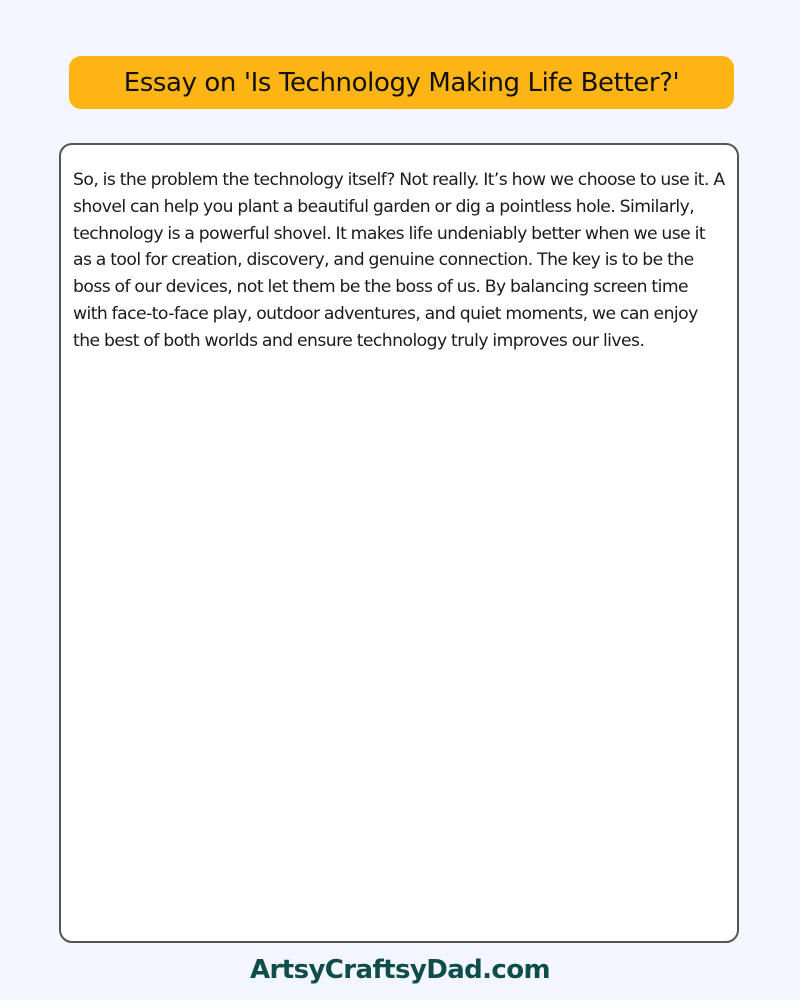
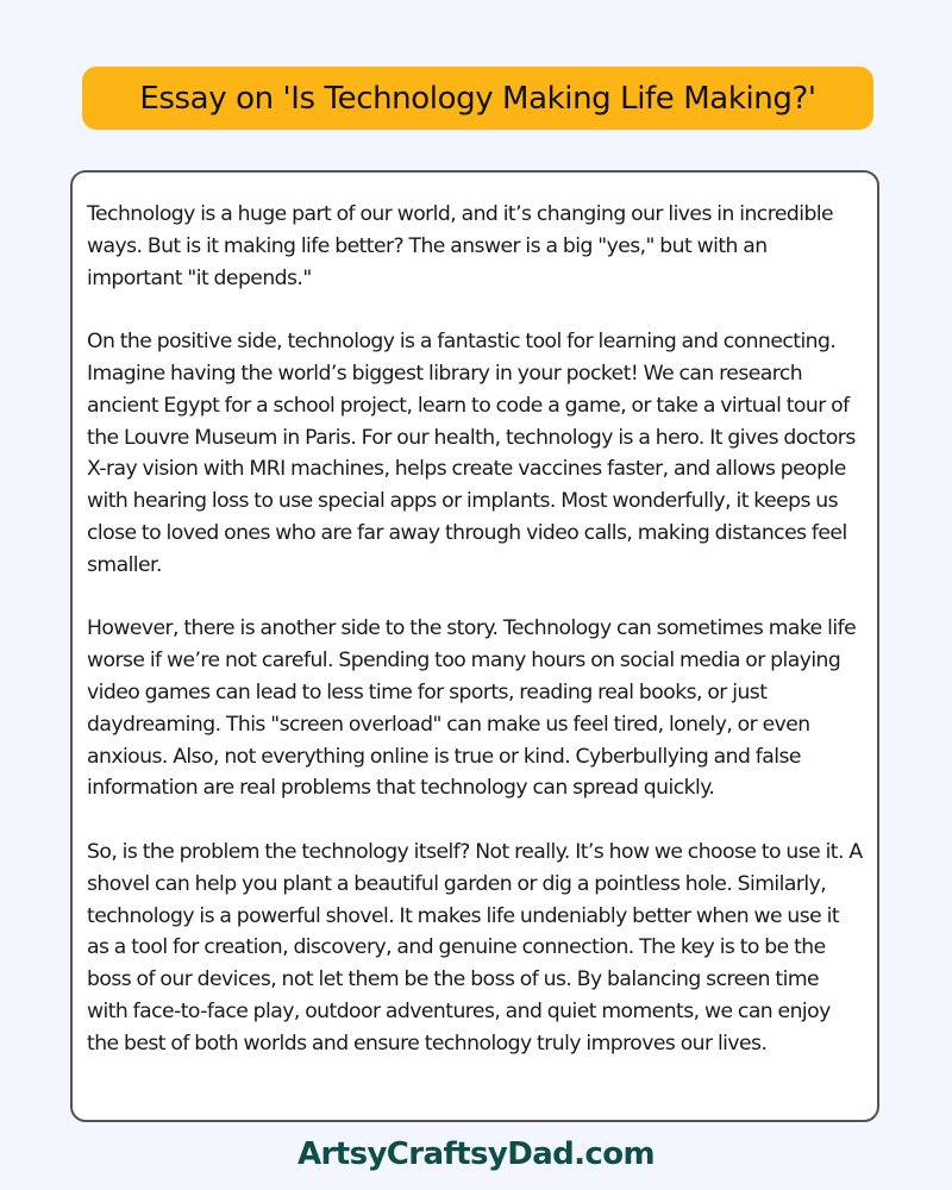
- Essay on 'Is Technology Making Life Better?'
+ Essay on 'Is Technology Making Life Making?'
+ Technology is a huge part of our world, and it’s changing our lives in incredible ways. But is it making life better? The answer is a big "yes," but with an important "it depends."
+ On the positive side, technology is a fantastic tool for learning and connecting. Imagine having the world’s biggest library in your pocket! We can research ancient Egypt for a school project, learn to code a game, or take a virtual tour of the Louvre Museum in Paris. For our health, technology is a hero. It gives doctors X-ray vision with MRI machines, helps create vaccines faster, and allows people with hearing loss to use special apps or implants. Most wonderfully, it keeps us close to loved ones who are far away through video calls, making distances feel smaller.
+ However, there is another side to the story. Technology can sometimes make life worse if we’re not careful. Spending too many hours on social media or playing video games can lead to less time for sports, reading real books, or just daydreaming. This "screen overload" can make us feel tired, lonely, or even anxious. Also, not everything online is true or kind. Cyberbullying and false information are real problems that technology can spread quickly.
  So, is the problem the technology itself? Not really. It’s how we choose to use it. A shovel can help you plant a beautiful garden or dig a pointless hole. Similarly, technology is a powerful shovel. It makes life undeniably better when we use it as a tool for creation, discovery, and genuine connection. The key is to be the boss of our devices, not let them be the boss of us. By balancing screen time with face-to-face play, outdoor adventures, and quiet moments, we can enjoy the best of both worlds and ensure technology truly improves our lives.
  ArtsyCraftsyDad.com
